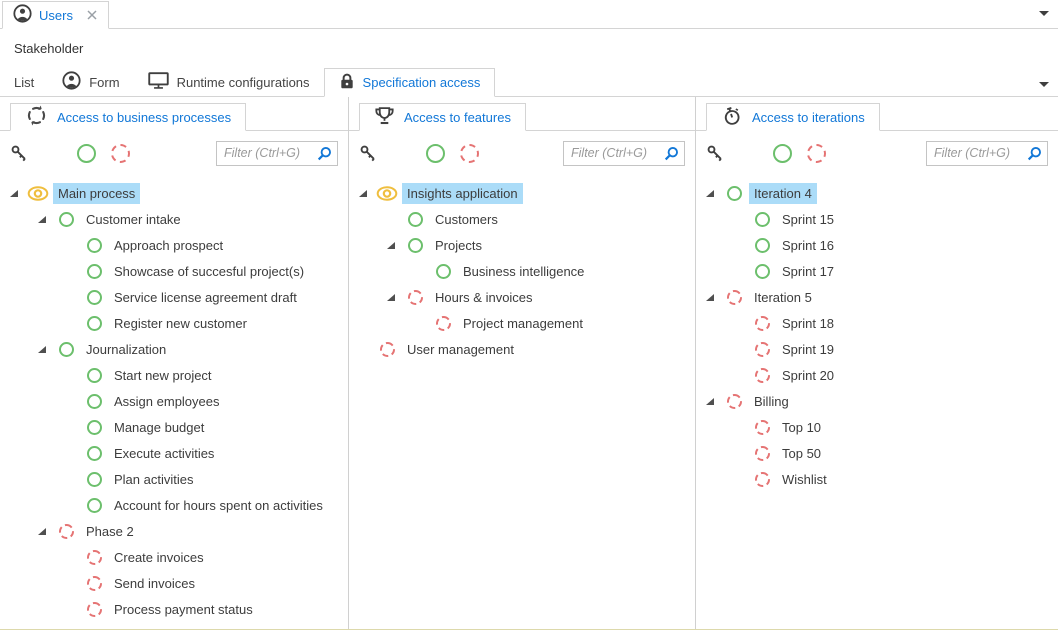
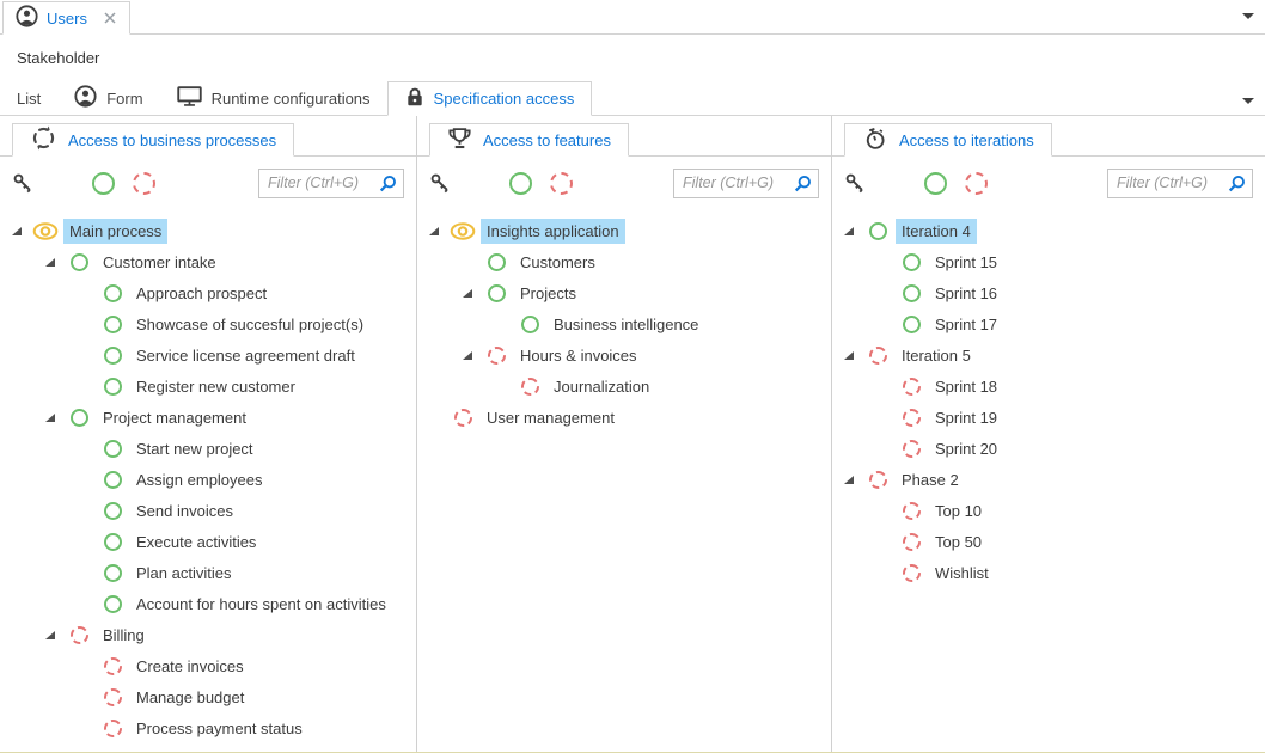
  Users
  Stakeholder
  List
  Form
  Runtime configurations
  Specification access
  Access to business processes
  Filter (Ctrl+G)
  Main process
  Customer intake
  Approach prospect
  Showcase of succesful project(s)
  Service license agreement draft
  Register new customer
- Journalization
+ Project management
  Start new project
  Assign employees
- Manage budget
+ Send invoices
  Execute activities
  Plan activities
  Account for hours spent on activities
- Phase 2
+ Billing
  Create invoices
- Send invoices
+ Manage budget
  Process payment status
  Access to features
  Filter (Ctrl+G)
  Insights application
  Customers
  Projects
  Business intelligence
  Hours & invoices
- Project management
+ Journalization
  User management
  Access to iterations
  Filter (Ctrl+G)
  Iteration 4
  Sprint 15
  Sprint 16
  Sprint 17
  Iteration 5
  Sprint 18
  Sprint 19
  Sprint 20
- Billing
+ Phase 2
  Top 10
  Top 50
  Wishlist
